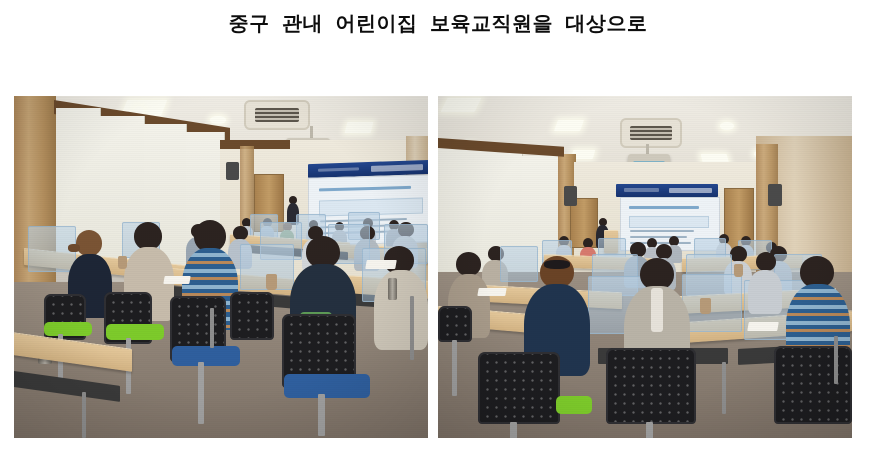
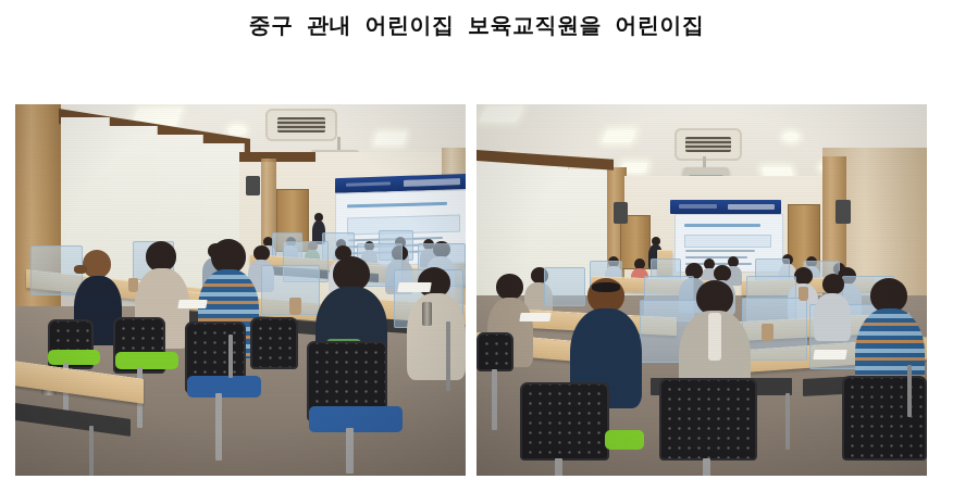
- 중구 관내 어린이집 보육교직원을 대상으로
+ 중구 관내 어린이집 보육교직원을 어린이집
